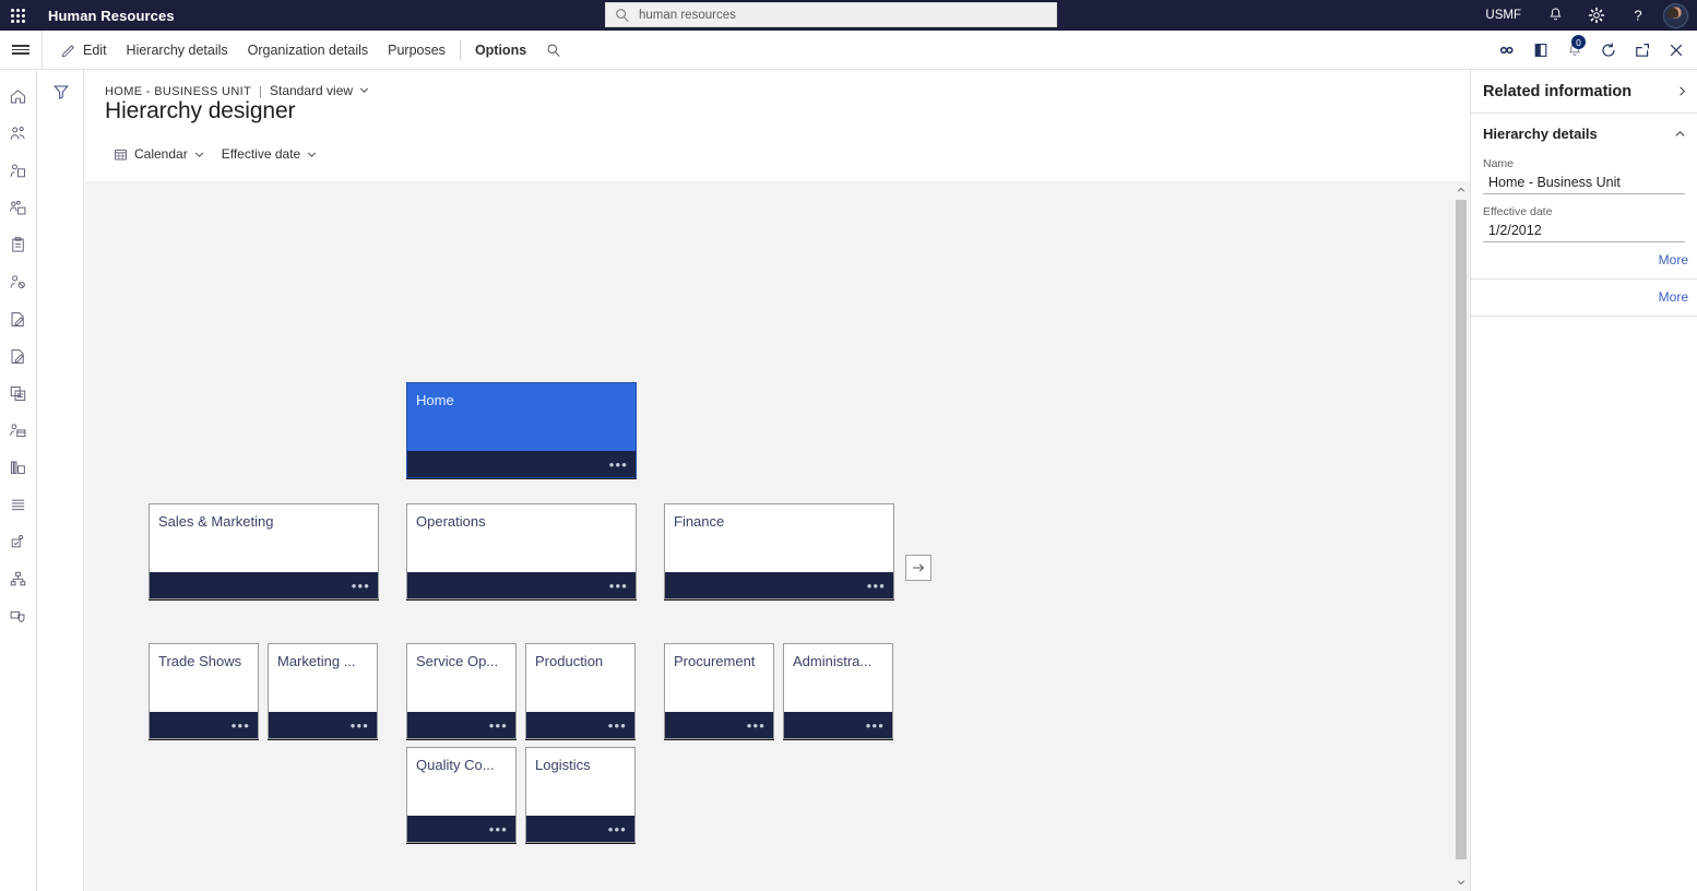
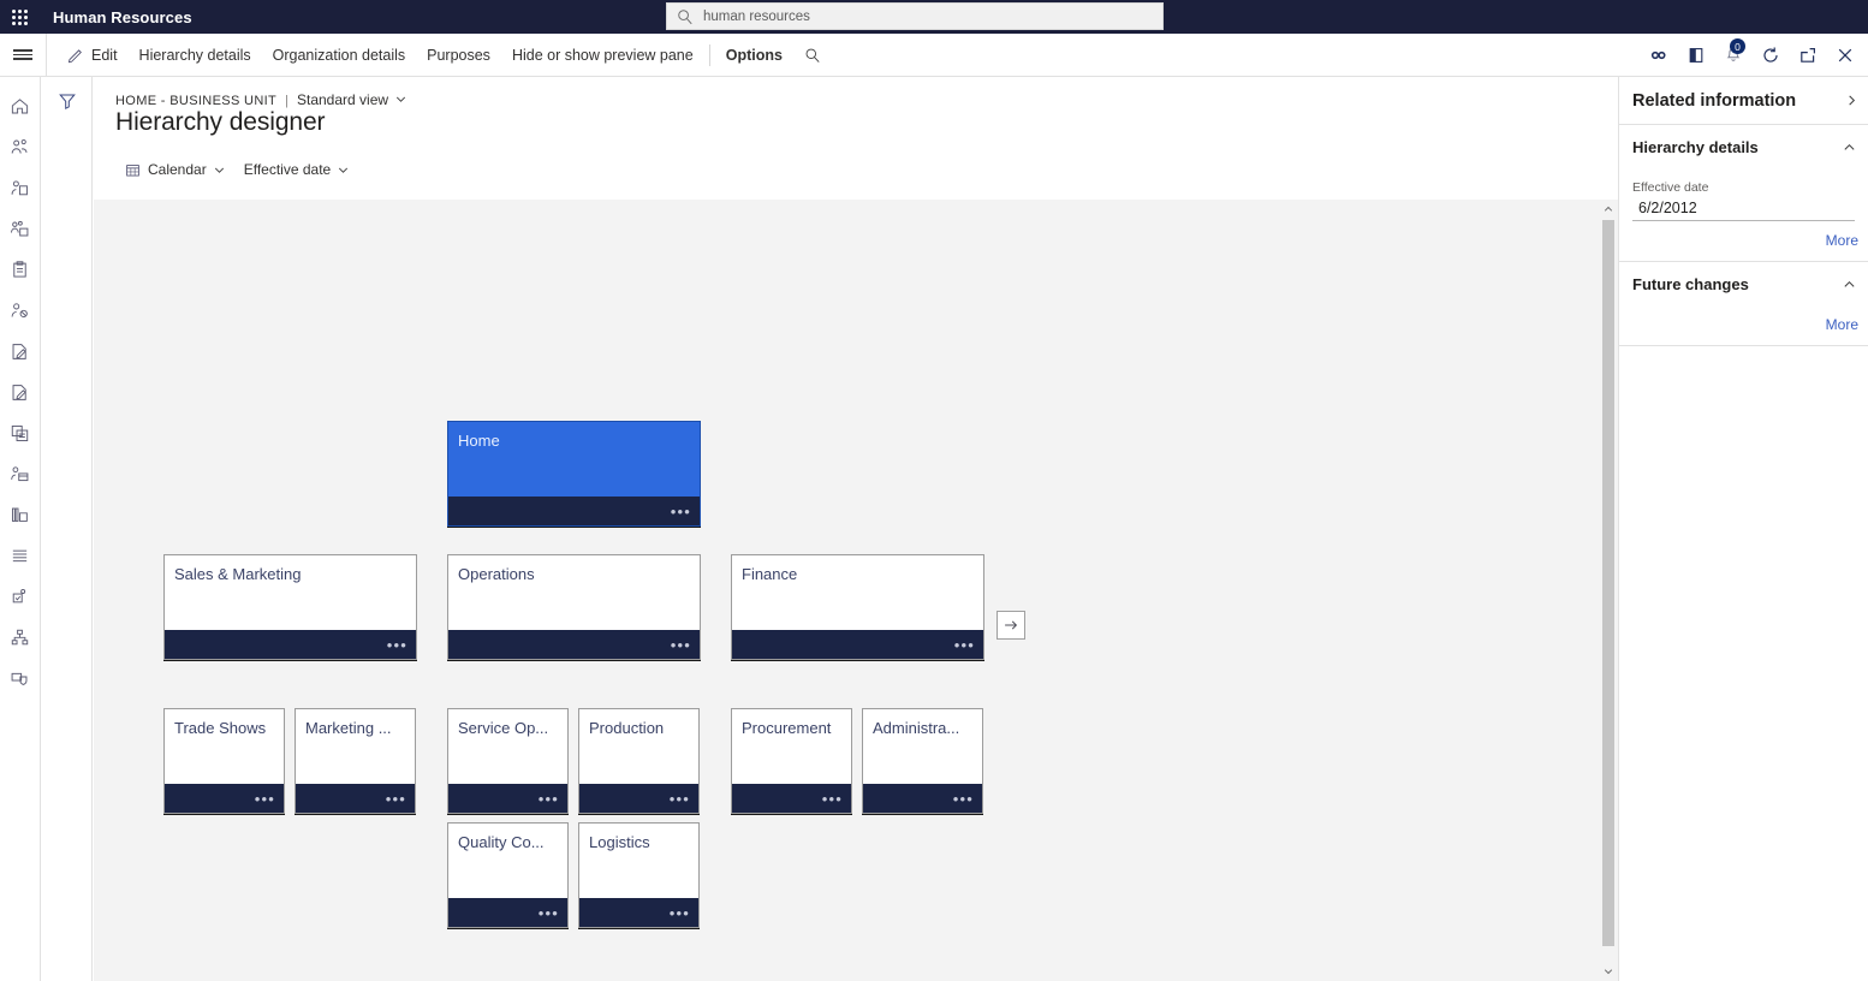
  Human Resources
  human resources
- USMF
- ?
  Edit
  Hierarchy details
  Organization details
  Purposes
+ Hide or show preview pane
  Options
  0
  HOME - BUSINESS UNIT
  |
  Standard view
  Hierarchy designer
  Calendar
  Effective date
  Home
  •••
  Sales & Marketing
  •••
  Operations
  •••
  Finance
  •••
  Trade Shows
  •••
  Marketing ...
  •••
  Service Op...
  •••
  Production
  •••
  Procurement
  •••
  Administra...
  •••
  Quality Co...
  •••
  Logistics
  •••
  Related information
  Hierarchy details
- Name
- Home - Business Unit
  Effective date
- 1/2/2012
+ 6/2/2012
  More
+ Future changes
  More
